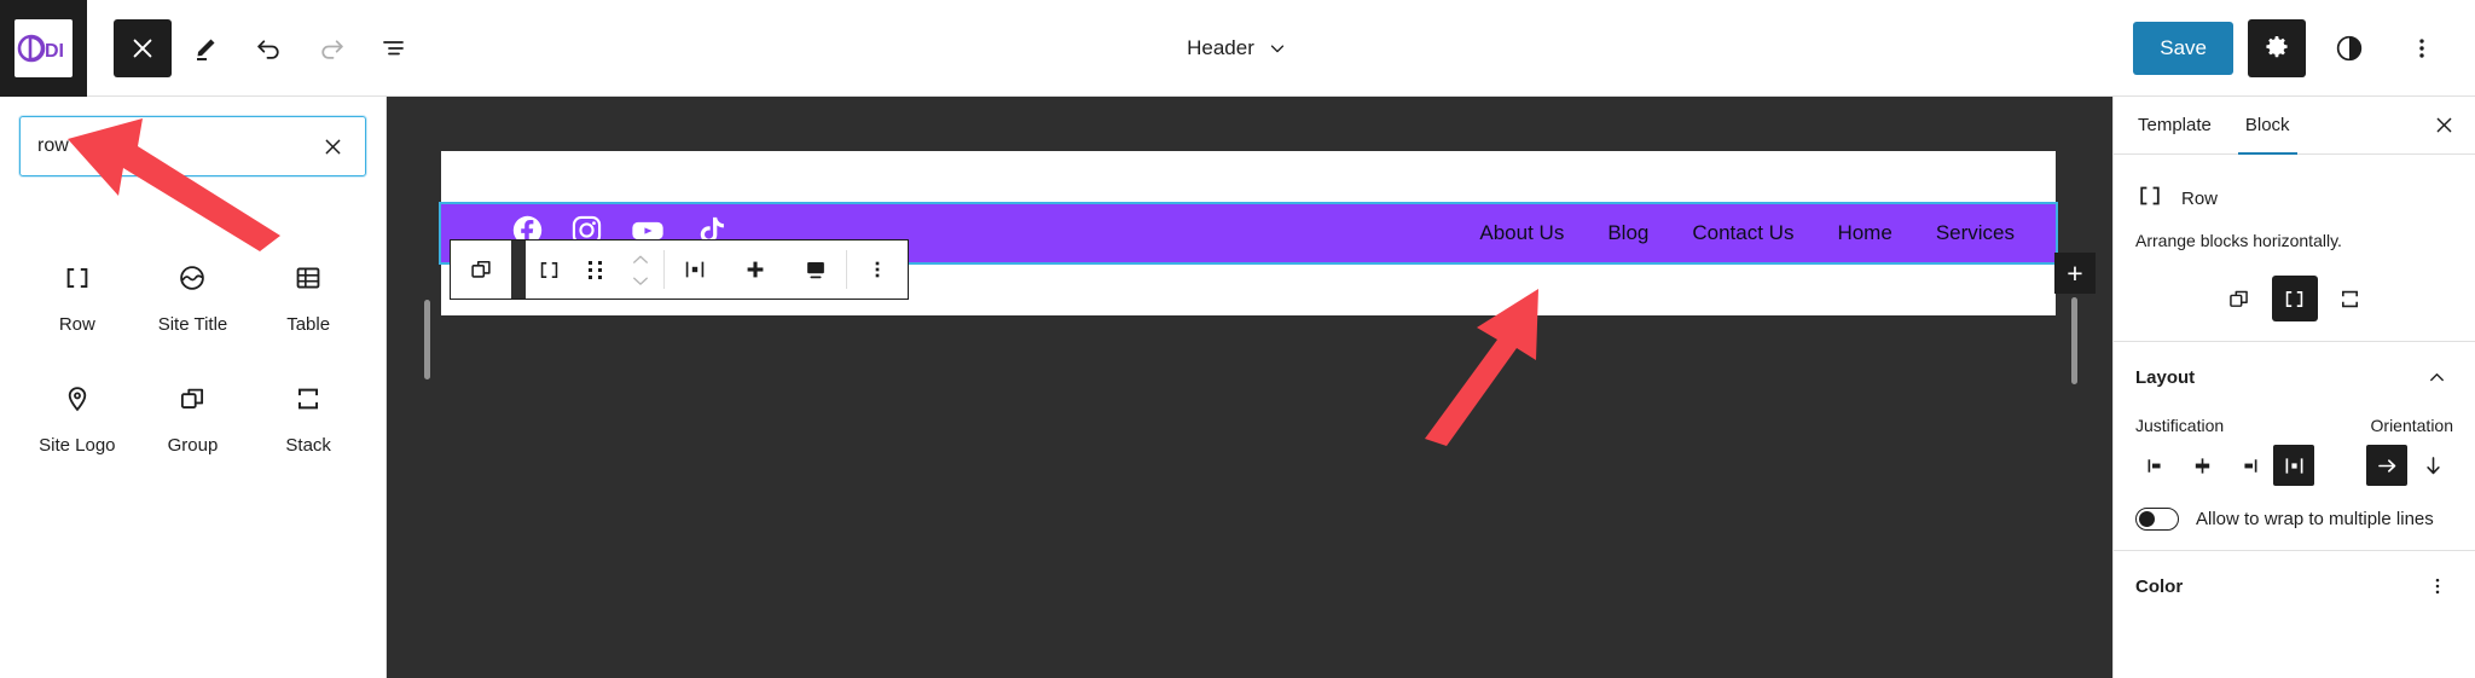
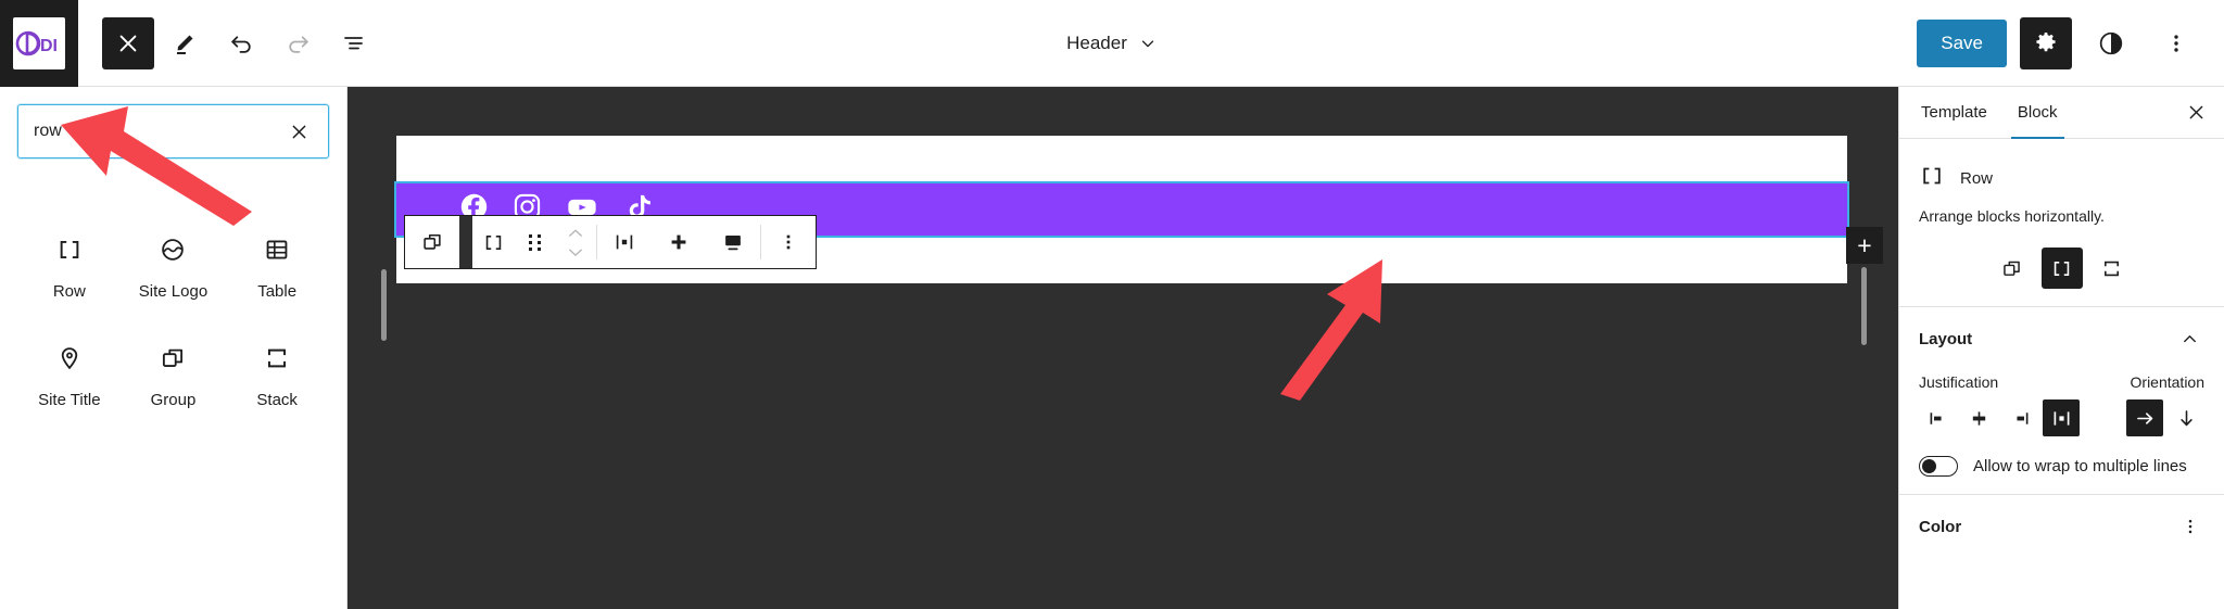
  DI
  Header
  Save
  row
  Row
- Site Title
+ Site Logo
  Table
- Site Logo
+ Site Title
  Group
  Stack
- About Us
- Blog
- Contact Us
- Home
- Services
  +
  Template
  Block
  Row
  Arrange blocks horizontally.
  Layout
  Justification
  Orientation
  Allow to wrap to multiple lines
  Color
